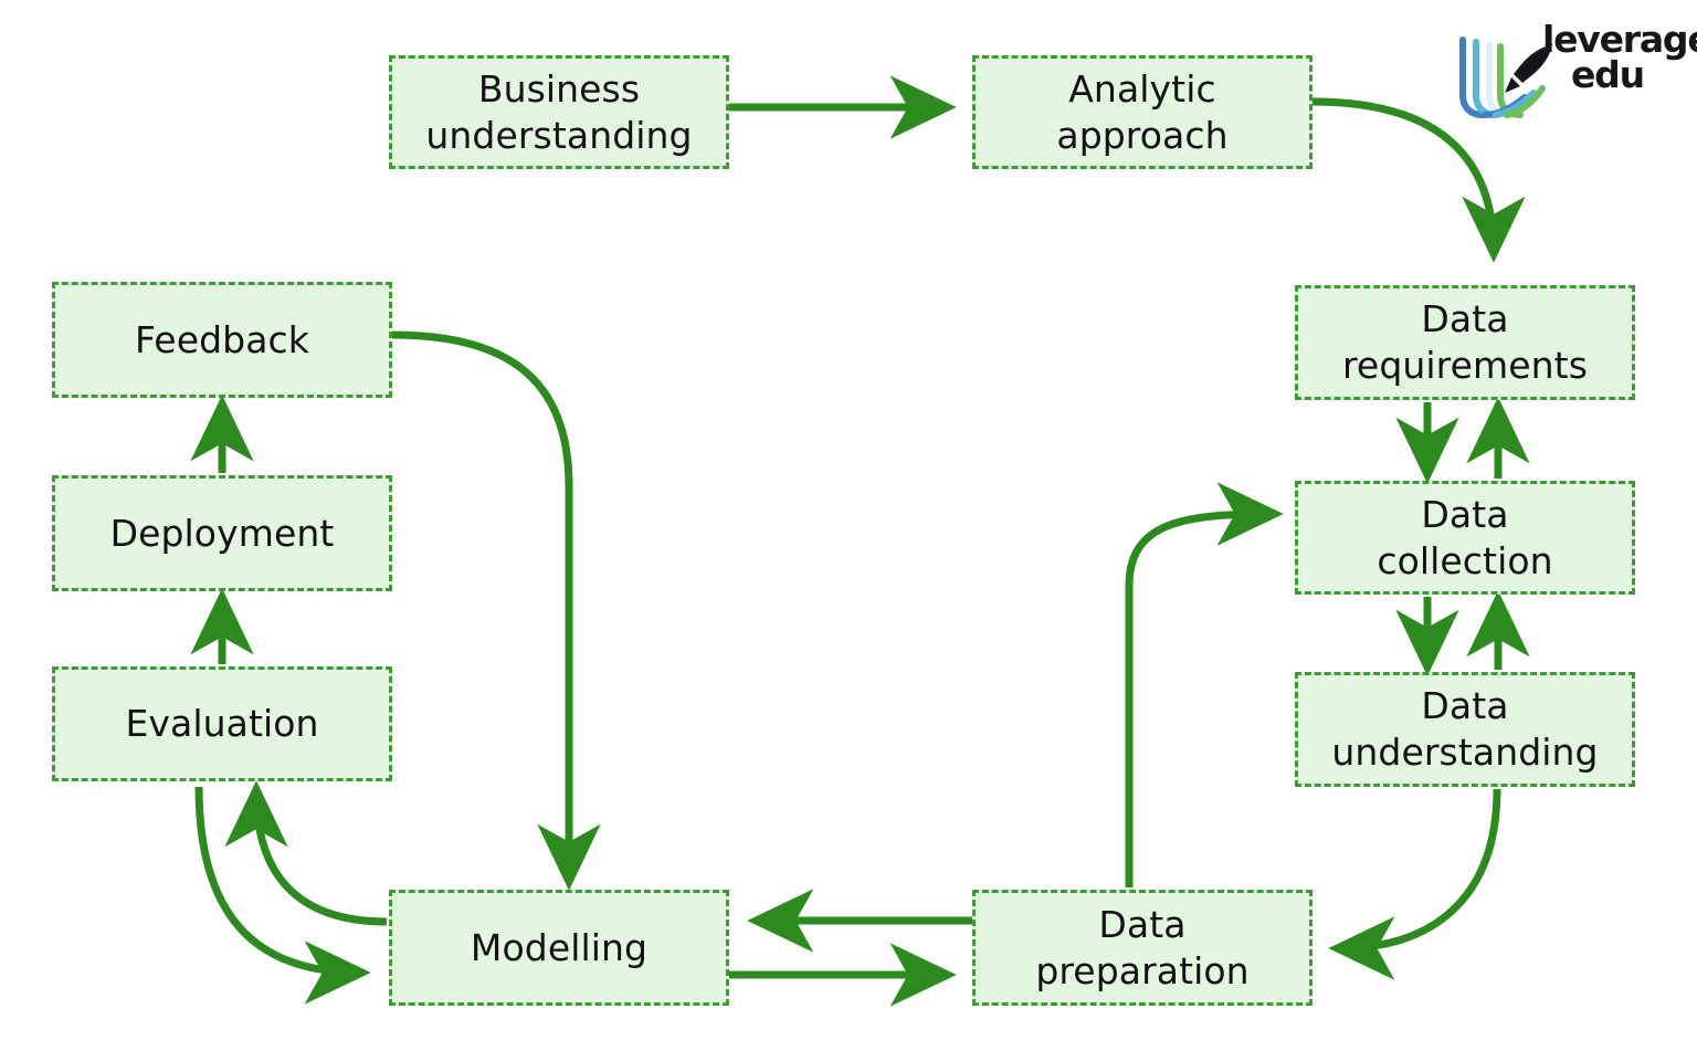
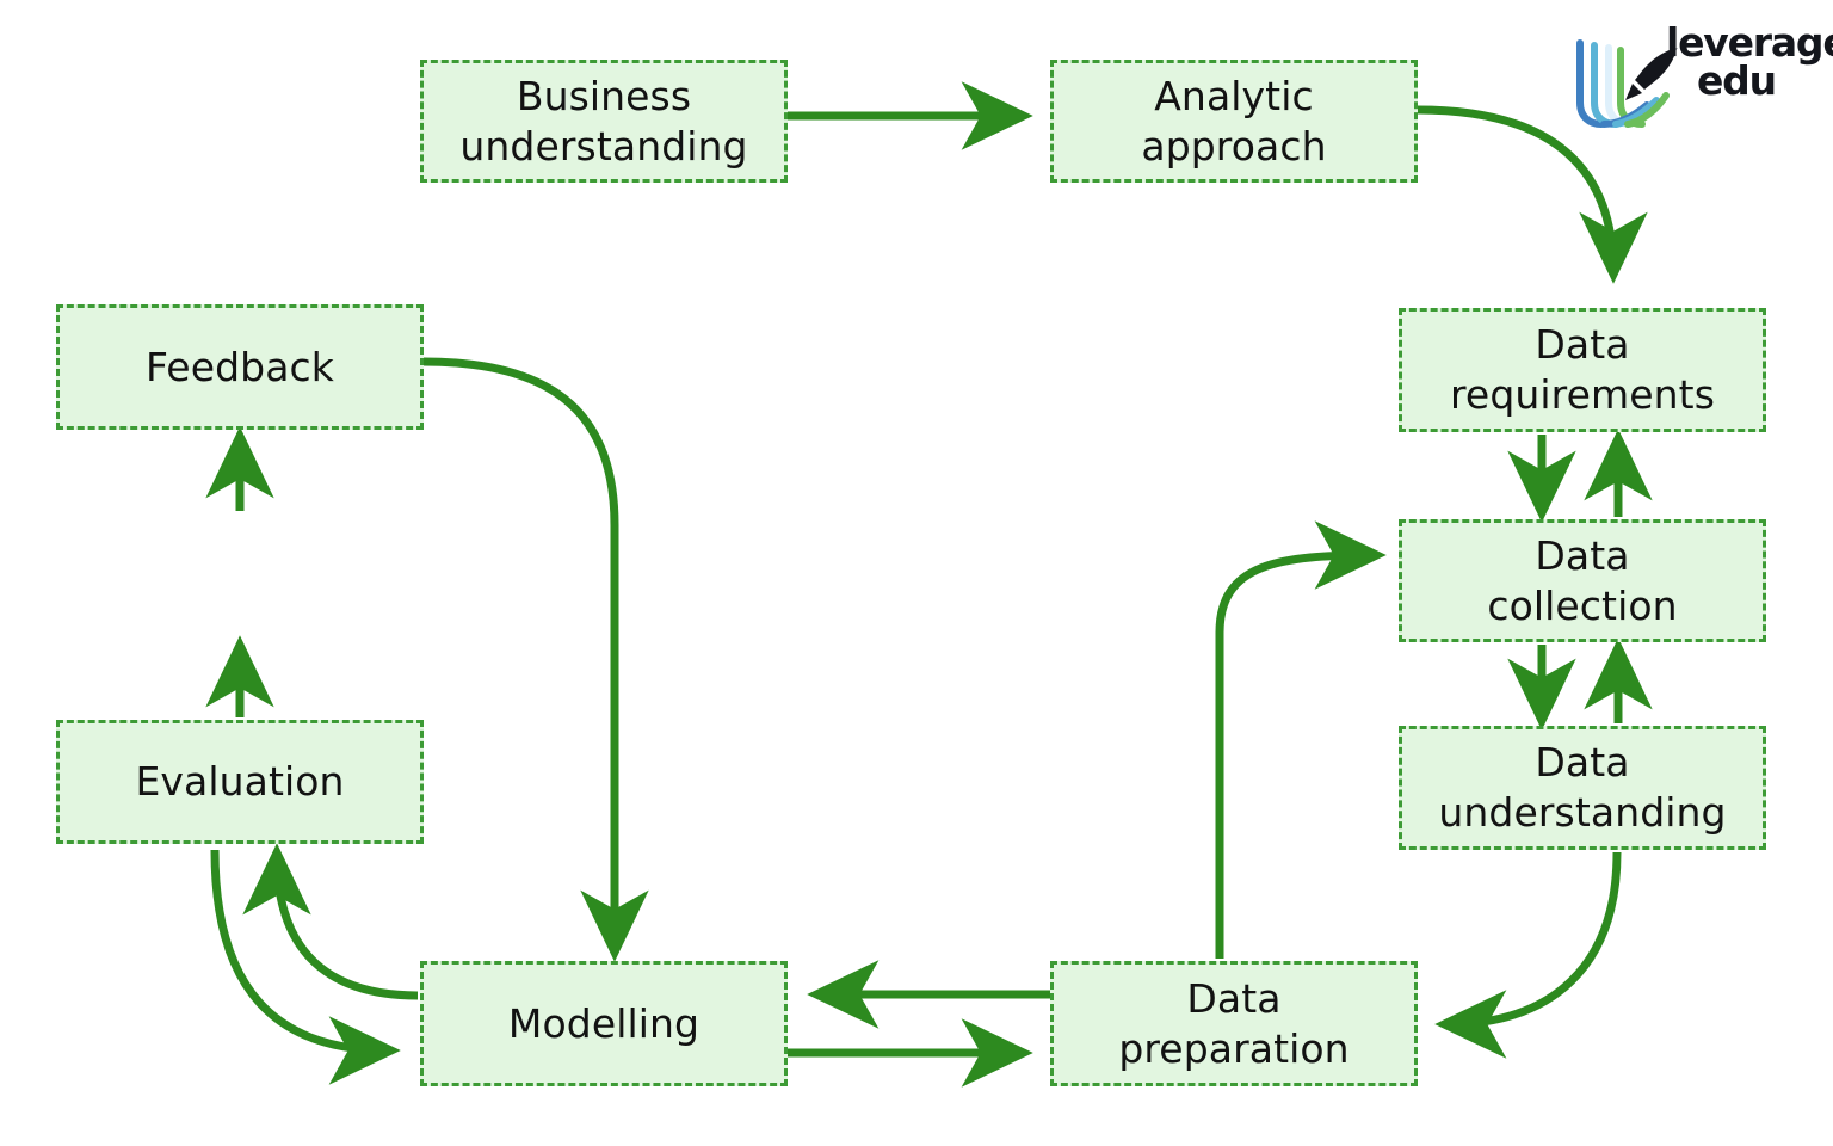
  Business
  understanding
  Analytic
  approach
  Data
  requirements
  Data
  collection
  Data
  understanding
  Feedback
- Deployment
  Evaluation
  Modelling
  Data
  preparation
  leverag
  edu
